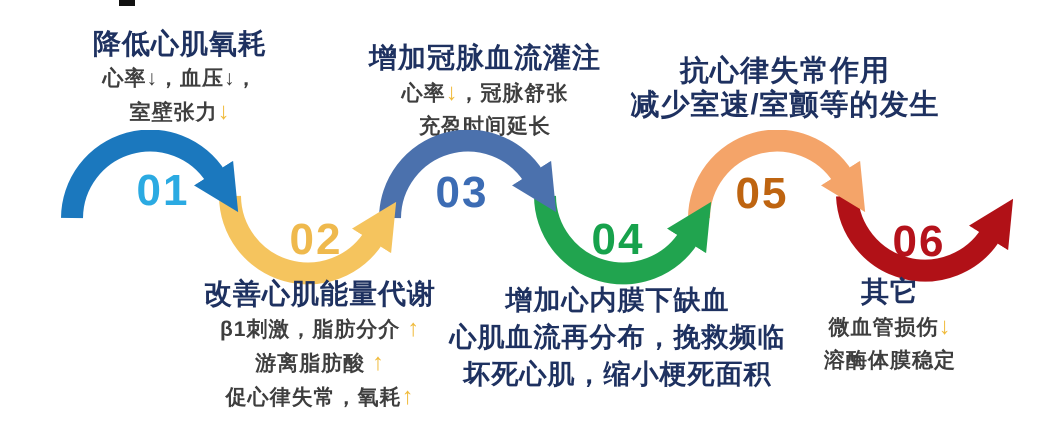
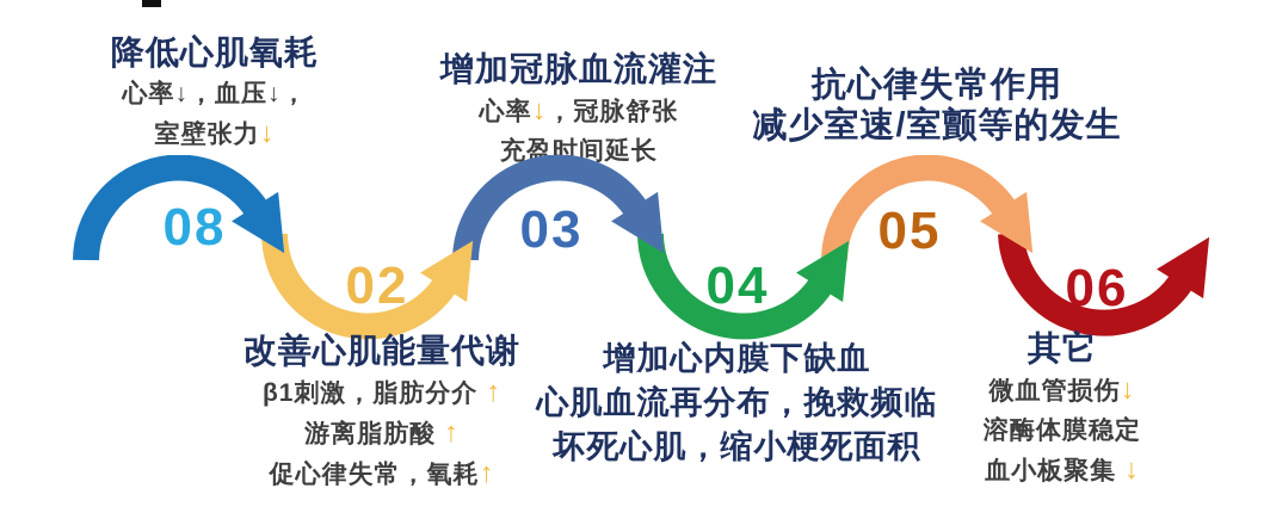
  降低心肌氧耗
  心率↓，血压↓，
  室壁张力↓
  增加冠脉血流灌注
  心率↓，冠脉舒张
  充盈时间延长
  抗心律失常作用
  减少室速/室颤等的发生
- 01
+ 08
  02
  03
  04
  05
  06
  改善心肌能量代谢
  β1刺激，脂肪分介 ↑
  游离脂肪酸 ↑
  促心律失常，氧耗↑
  增加心内膜下缺血
  心肌血流再分布，挽救频临
  坏死心肌，缩小梗死面积
  其它
  微血管损伤↓
  溶酶体膜稳定
+ 血小板聚集 ↓
